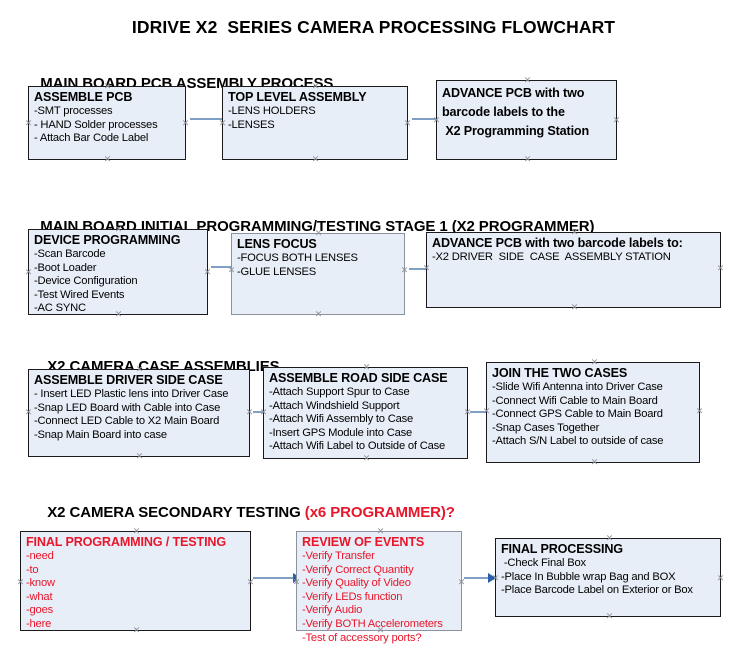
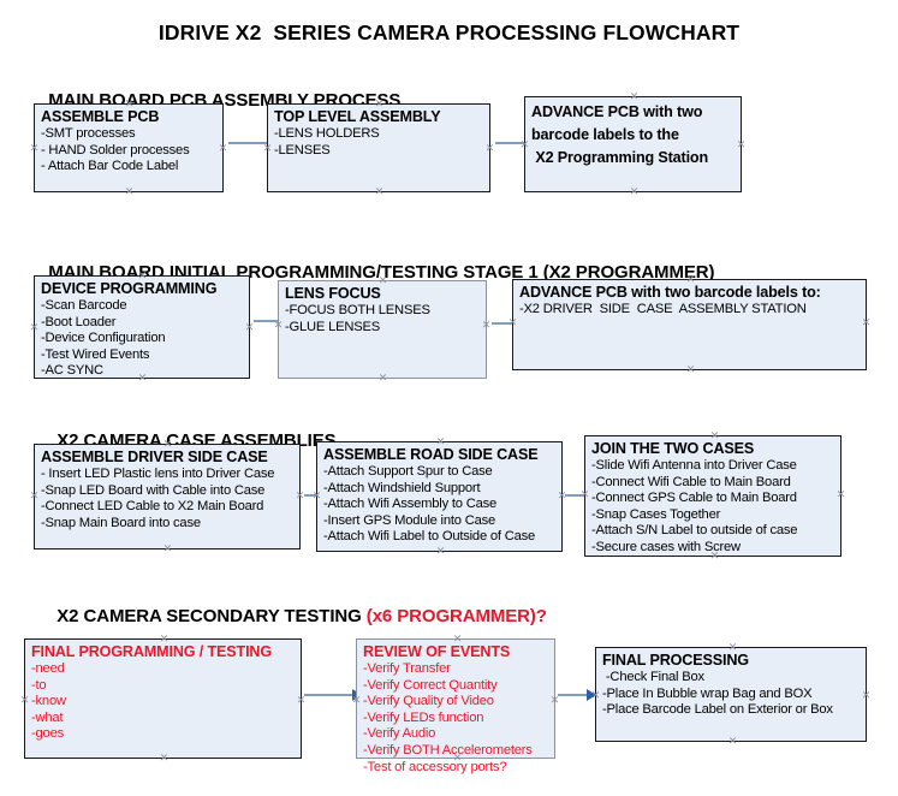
  IDRIVE X2 SERIES CAMERA PROCESSING FLOWCHART
  MAIN BOARD PCB ASSEMBLY PROCESS
  ASSEMBLE PCB
  -SMT processes
  - HAND Solder processes
  - Attach Bar Code Label
  ✕
  ✕
  ✕
  ✕
  TOP LEVEL ASSEMBLY
  -LENS HOLDERS
  -LENSES
  ✕
  ✕
  ✕
  ✕
  ADVANCE PCB with two
  barcode labels to the
  X2 Programming Station
  ✕
  ✕
  ✕
  ✕
  MAIN BOARD INITIAL PROGRAMMING/TESTING STAGE 1 (X2 PROGRAMMER)
  DEVICE PROGRAMMING
  -Scan Barcode
  -Boot Loader
  -Device Configuration
  -Test Wired Events
  -AC SYNC
  ✕
  ✕
  ✕
  ✕
  LENS FOCUS
  -FOCUS BOTH LENSES
  -GLUE LENSES
  ✕
  ✕
  ✕
  ✕
  ADVANCE PCB with two barcode labels to:
  -X2 DRIVER SIDE CASE ASSEMBLY STATION
  ✕
  ✕
  ✕
  ✕
  X2 CAMERA CASE ASSEMBLI
  ASSEMBLE DRIVER SIDE CASE
  - Insert LED Plastic lens into Driver Case
  -Snap LED Board with Cable into Case
  -Connect LED Cable to X2 Main Board
  -Snap Main Board into case
  ✕
  ✕
  ✕
  ✕
  ASSEMBLE ROAD SIDE CASE
  -Attach Support Spur to Case
  -Attach Windshield Support
  -Attach Wifi Assembly to Case
  -Insert GPS Module into Case
  -Attach Wifi Label to Outside of Case
  ✕
  ✕
  ✕
  ✕
  JOIN THE TWO CASES
  -Slide Wifi Antenna into Driver Case
  -Connect Wifi Cable to Main Board
  -Connect GPS Cable to Main Board
  -Snap Cases Together
  -Attach S/N Label to outside of case
+ -Secure cases with Screw
  ✕
  ✕
  ✕
  ✕
  X2 CAMERA SECONDARY TESTING (x6 PROGRAMMER)?
  FINAL PROGRAMMING / TESTING
  -need
  -to
  -know
  -what
  -goes
- -here
  ✕
  ✕
  ✕
  ✕
  REVIEW OF EVENTS
  -Verify Transfer
  -Verify Correct Quantity
  -Verify Quality of Video
  -Verify LEDs function
  -Verify Audio
  -Verify BOTH Accelerometers
  -Test of accessory ports?
  ✕
  ✕
  ✕
  ✕
  FINAL PROCESSING
  -Check Final Box
  -Place In Bubble wrap Bag and BOX
  -Place Barcode Label on Exterior or Box
  ✕
  ✕
  ✕
  ✕
